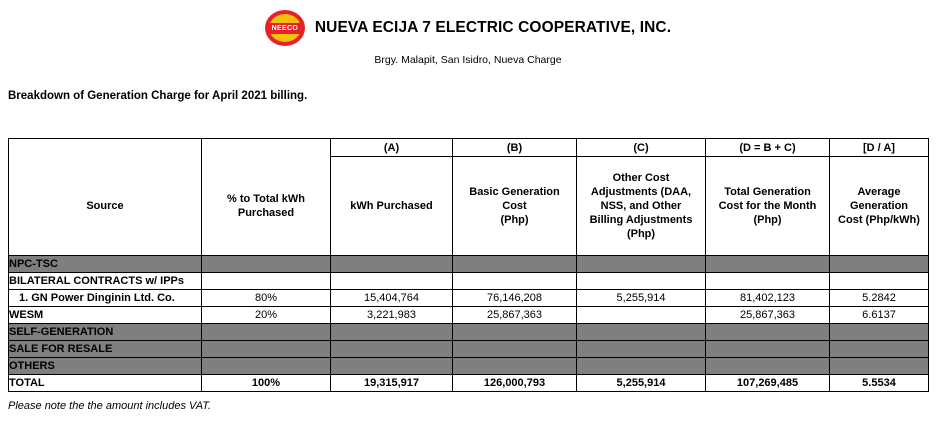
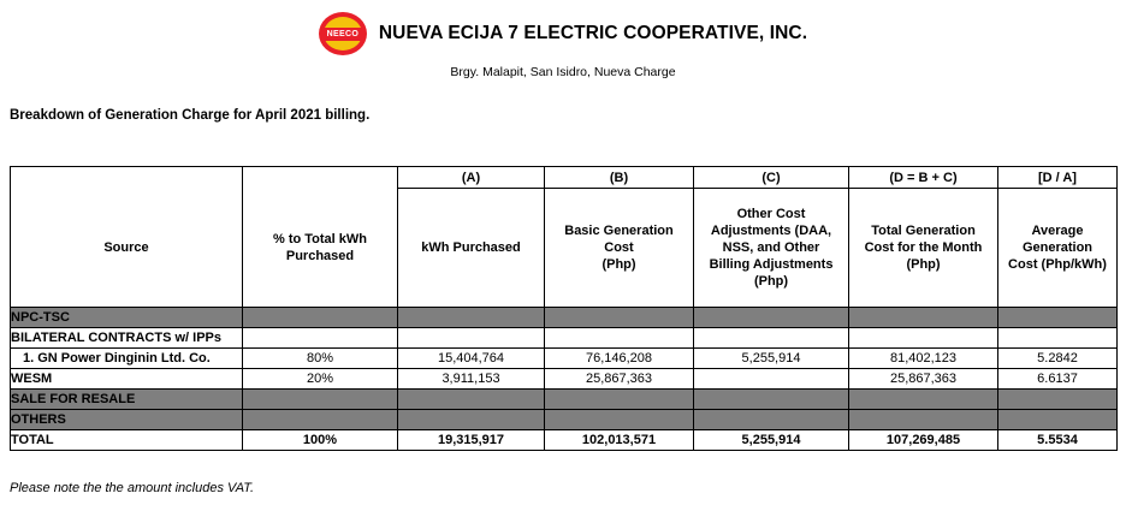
  NUEVA ECIJA 7 ELECTRIC COOPERATIVE, INC.
  Brgy. Malapit, San Isidro, Nueva Charge
  Breakdown of Generation Charge for April 2021 billing.
  		(A)	(B)	(C)	(D = B + C)	[D / A]
  Source	% to Total kWh Purchased	kWh Purchased	Basic Generation Cost (Php)	Other Cost Adjustments (DAA, NSS, and Other Billing Adjustments (Php)	Total Generation Cost for the Month (Php)	Average Generation Cost (Php/kWh)
  NPC-TSC
  BILATERAL CONTRACTS w/ IPPs
  1. GN Power Dinginin Ltd. Co.	80%	15,404,764	76,146,208	5,255,914	81,402,123	5.2842
- WESM	20%	3,221,983	25,867,363		25,867,363	6.6137
+ WESM	20%	3,911,153	25,867,363		25,867,363	6.6137
- SELF-GENERATION
  SALE FOR RESALE
  OTHERS
- TOTAL	100%	19,315,917	126,000,793	5,255,914	107,269,485	5.5534
+ TOTAL	100%	19,315,917	102,013,571	5,255,914	107,269,485	5.5534
  Please note the the amount includes VAT.
